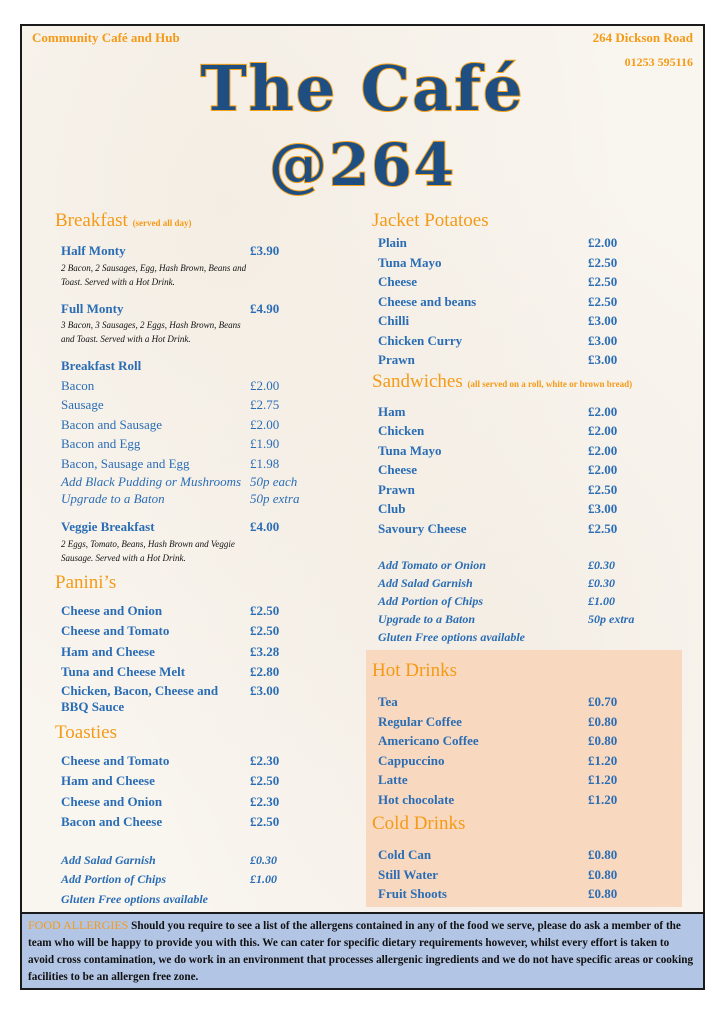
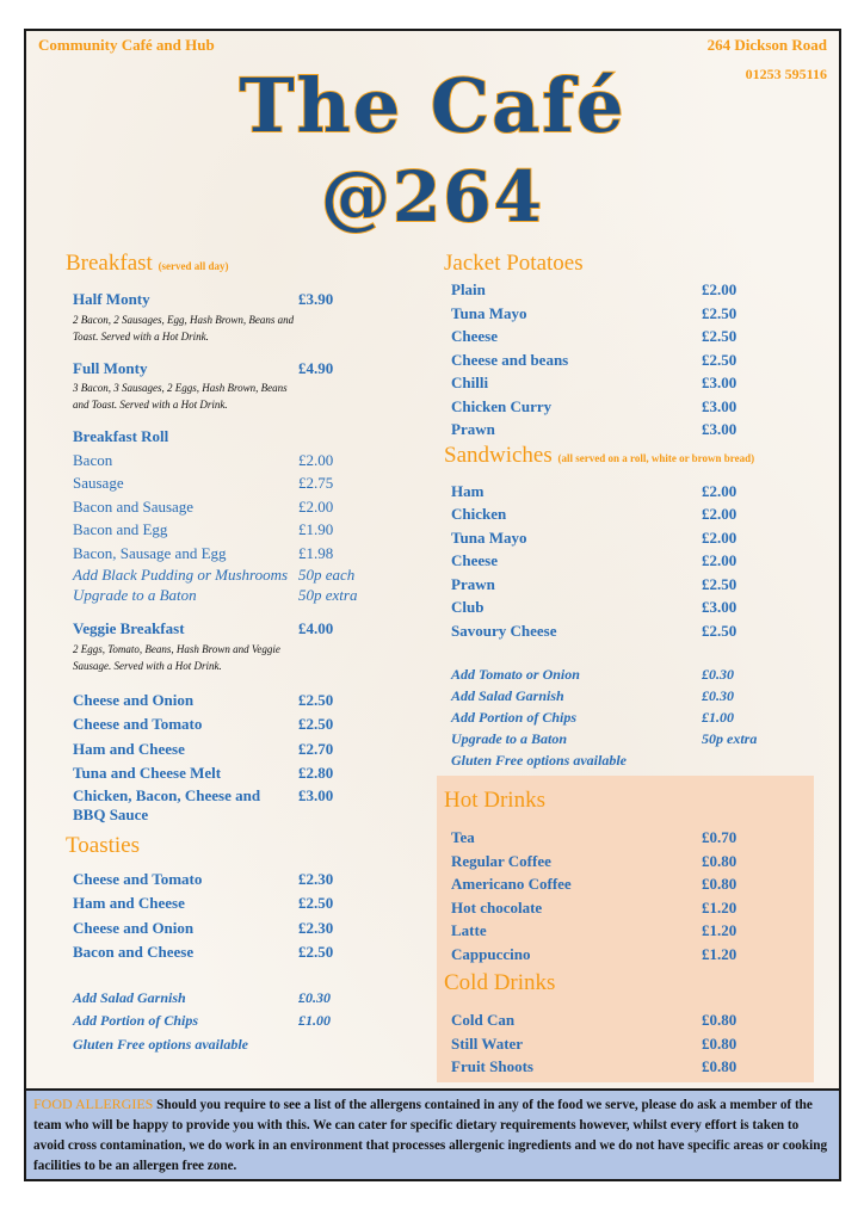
  Community Café and Hub
  264 Dickson Road
  01253 595116
  The Café
  @264
  Breakfast (served all day)
  Half Monty
  £3.90
  2 Bacon, 2 Sausages, Egg, Hash Brown, Beans and Toast. Served with a Hot Drink.
  Full Monty
  £4.90
  3 Bacon, 3 Sausages, 2 Eggs, Hash Brown, Beans and Toast. Served with a Hot Drink.
  Breakfast Roll
  Bacon
  £2.00
  Sausage
  £2.75
  Bacon and Sausage
  £2.00
  Bacon and Egg
  £1.90
  Bacon, Sausage and Egg
  £1.98
  Add Black Pudding or Mushrooms
  50p each
  Upgrade to a Baton
  50p extra
  Veggie Breakfast
  £4.00
  2 Eggs, Tomato, Beans, Hash Brown and Veggie Sausage. Served with a Hot Drink.
- Panini’s
  Cheese and Onion
  £2.50
  Cheese and Tomato
  £2.50
  Ham and Cheese
- £3.28
+ £2.70
  Tuna and Cheese Melt
  £2.80
  Chicken, Bacon, Cheese and
  £3.00
  BBQ Sauce
  Toasties
  Cheese and Tomato
  £2.30
  Ham and Cheese
  £2.50
  Cheese and Onion
  £2.30
  Bacon and Cheese
  £2.50
  Add Salad Garnish
  £0.30
  Add Portion of Chips
  £1.00
  Gluten Free options available
  Jacket Potatoes
  Plain
  £2.00
  Tuna Mayo
  £2.50
  Cheese
  £2.50
  Cheese and beans
  £2.50
  Chilli
  £3.00
  Chicken Curry
  £3.00
  Prawn
  £3.00
  Sandwiches (all served on a roll, white or brown bread)
  Ham
  £2.00
  Chicken
  £2.00
  Tuna Mayo
  £2.00
  Cheese
  £2.00
  Prawn
  £2.50
  Club
  £3.00
  Savoury Cheese
  £2.50
  Add Tomato or Onion
  £0.30
  Add Salad Garnish
  £0.30
  Add Portion of Chips
  £1.00
  Upgrade to a Baton
  50p extra
  Gluten Free options available
  Hot Drinks
  Tea
  £0.70
  Regular Coffee
  £0.80
  Americano Coffee
  £0.80
- Cappuccino
+ Hot chocolate
  £1.20
  Latte
  £1.20
- Hot chocolate
+ Cappuccino
  £1.20
  Cold Drinks
  Cold Can
  £0.80
  Still Water
  £0.80
  Fruit Shoots
  £0.80
  FOOD ALLERGIES Should you require to see a list of the allergens contained in any of the food we serve, please do ask a member of the team who will be happy to provide you with this. We can cater for specific dietary requirements however, whilst every effort is taken to avoid cross contamination, we do work in an environment that processes allergenic ingredients and we do not have specific areas or cooking facilities to be an allergen free zone.
